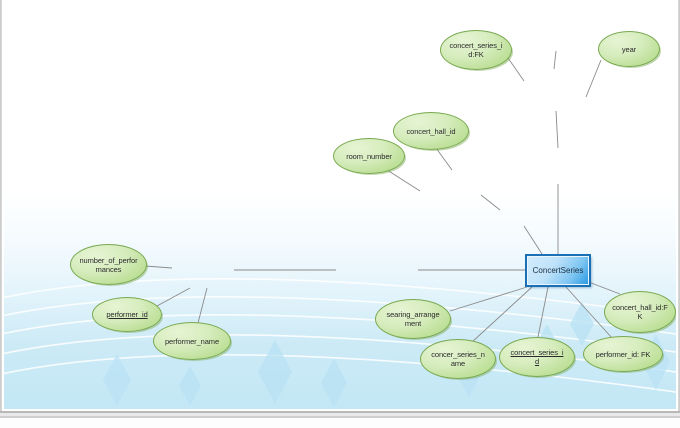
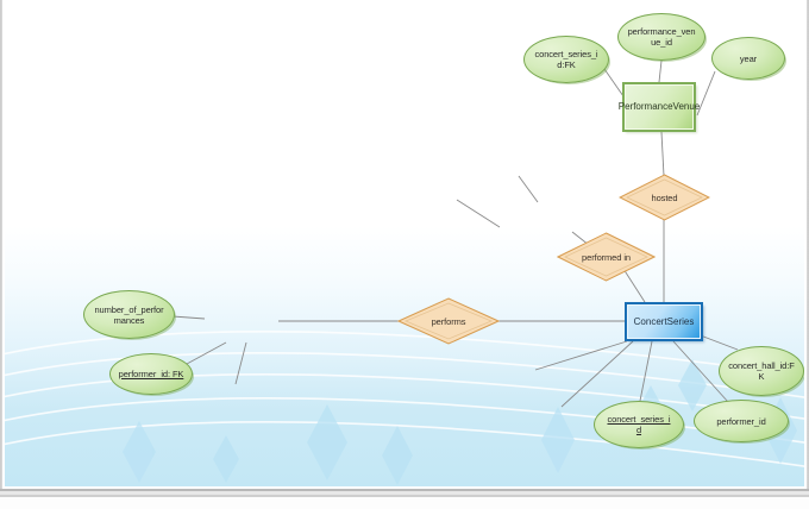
+ performance_ven
+ ue_id
  concert_series_i
  d:FK
  year
- concert_hall_id
- room_number
  number_of_perfor
  mances
- performer_id
+ performer_id: FK
- performer_name
- searing_arrange
- ment
- concer_series_n
- ame
  concert_series_i
  d
- performer_id: FK
+ performer_id
  concert_hall_id:F
  K
+ hosted
+ performed in
+ performs
+ PerformanceVenue
  ConcertSeries
